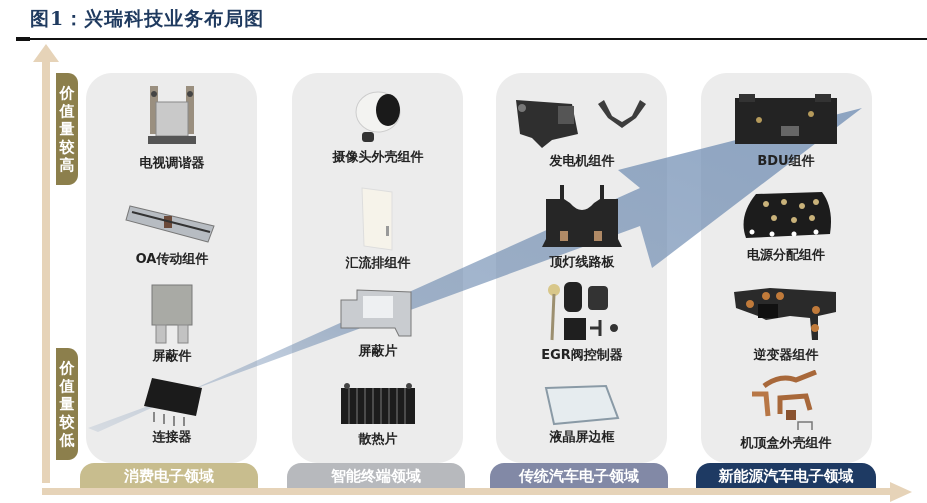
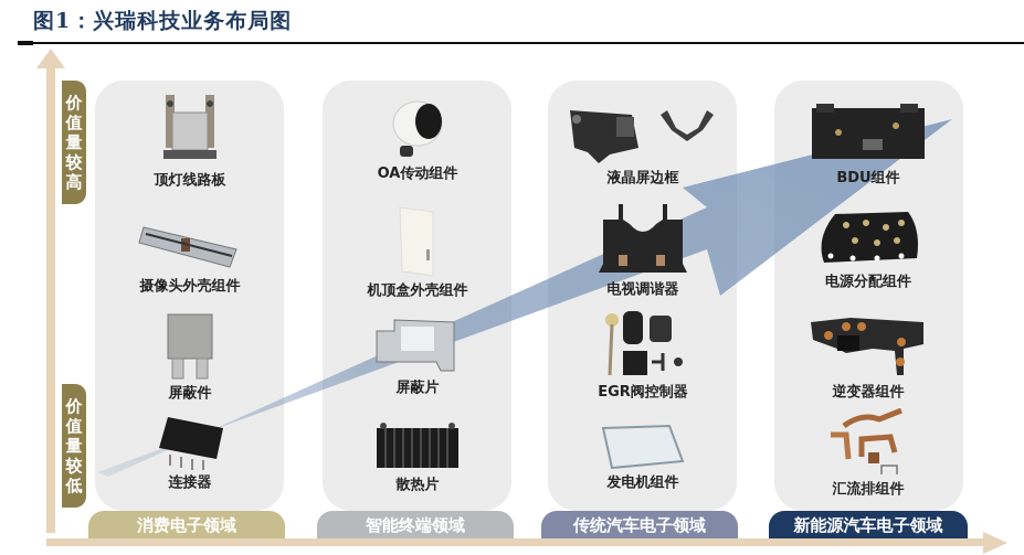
  图1：兴瑞科技业务布局图
- 电视调谐器
+ 顶灯线路板
- OA传动组件
+ 摄像头外壳组件
  屏蔽件
  连接器
- 摄像头外壳组件
+ OA传动组件
- 汇流排组件
+ 机顶盒外壳组件
  屏蔽片
  散热片
- 发电机组件
+ 液晶屏边框
- 顶灯线路板
+ 电视调谐器
  EGR阀控制器
- 液晶屏边框
+ 发电机组件
  BDU组件
  电源分配组件
  逆变器组件
- 机顶盒外壳组件
+ 汇流排组件
  价
  值
  量
  较
  高
  价
  值
  量
  较
  低
  消费电子领域
  智能终端领域
  传统汽车电子领域
  新能源汽车电子领域
